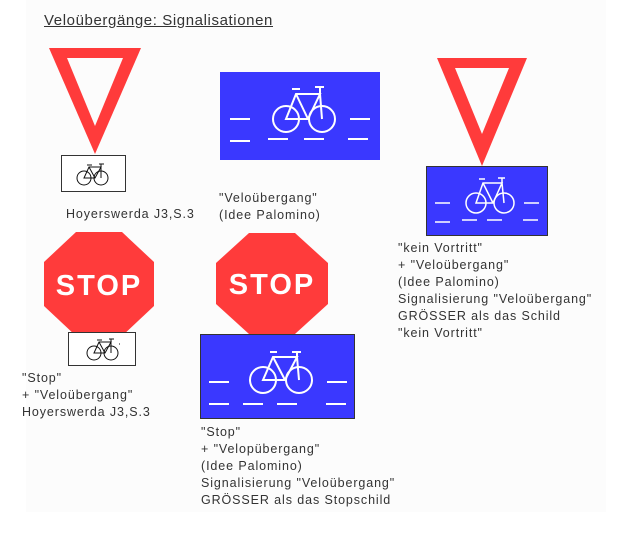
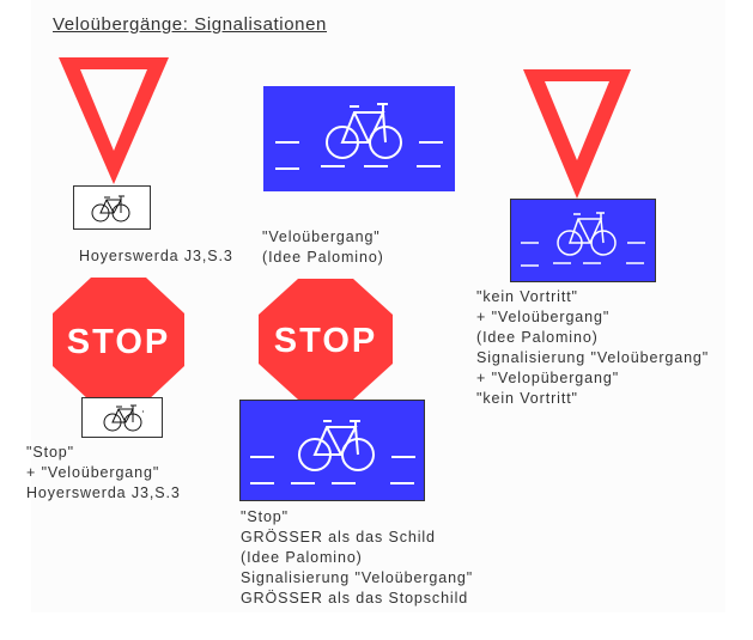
  Veloübergänge: Signalisationen
  Hoyerswerda J3,S.3
  "Veloübergang" (Idee Palomino)
- "kein Vortritt" + "Veloübergang" (Idee Palomino) Signalisierung "Veloübergang" GRÖSSER als das Schild "kein Vortritt"
+ "kein Vortritt" + "Veloübergang" (Idee Palomino) Signalisierung "Veloübergang" + "Velopübergang" "kein Vortritt"
  STOP
  "Stop" + "Veloübergang" Hoyerswerda J3,S.3
  STOP
- "Stop" + "Velopübergang" (Idee Palomino) Signalisierung "Veloübergang" GRÖSSER als das Stopschild
+ "Stop" GRÖSSER als das Schild (Idee Palomino) Signalisierung "Veloübergang" GRÖSSER als das Stopschild
